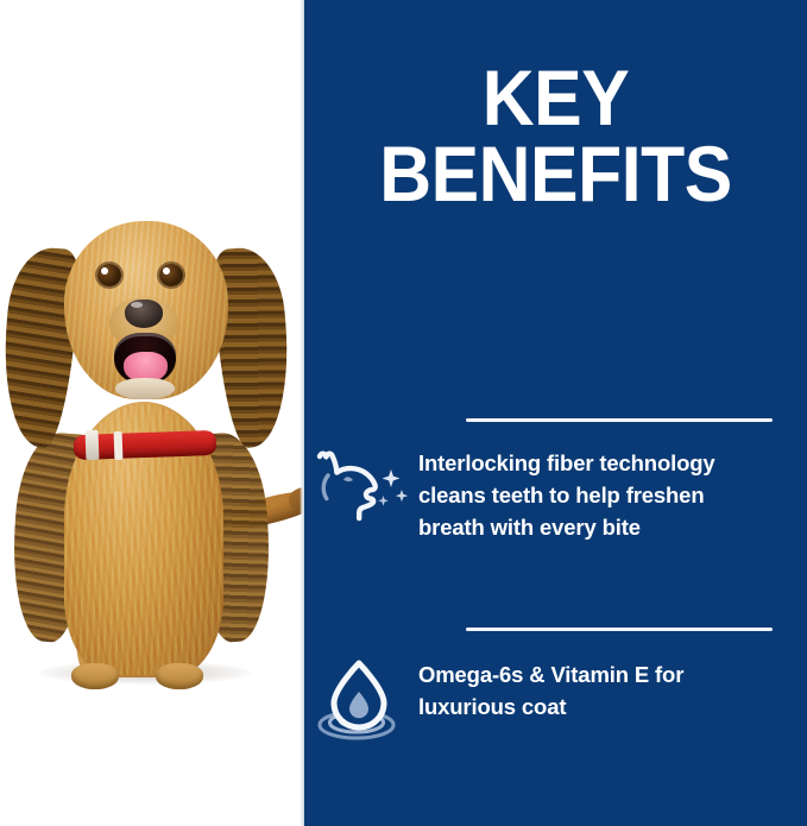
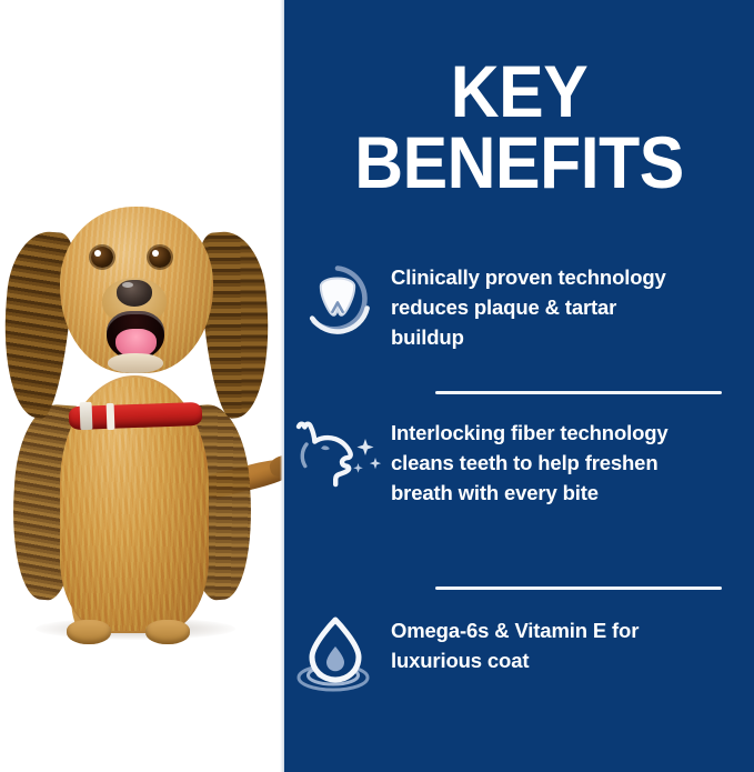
  KEY
  BENEFITS
+ Clinically proven technology reduces plaque & tartar buildup
  Interlocking fiber technology cleans teeth to help freshen breath with every bite
  Omega-6s & Vitamin E for luxurious coat
